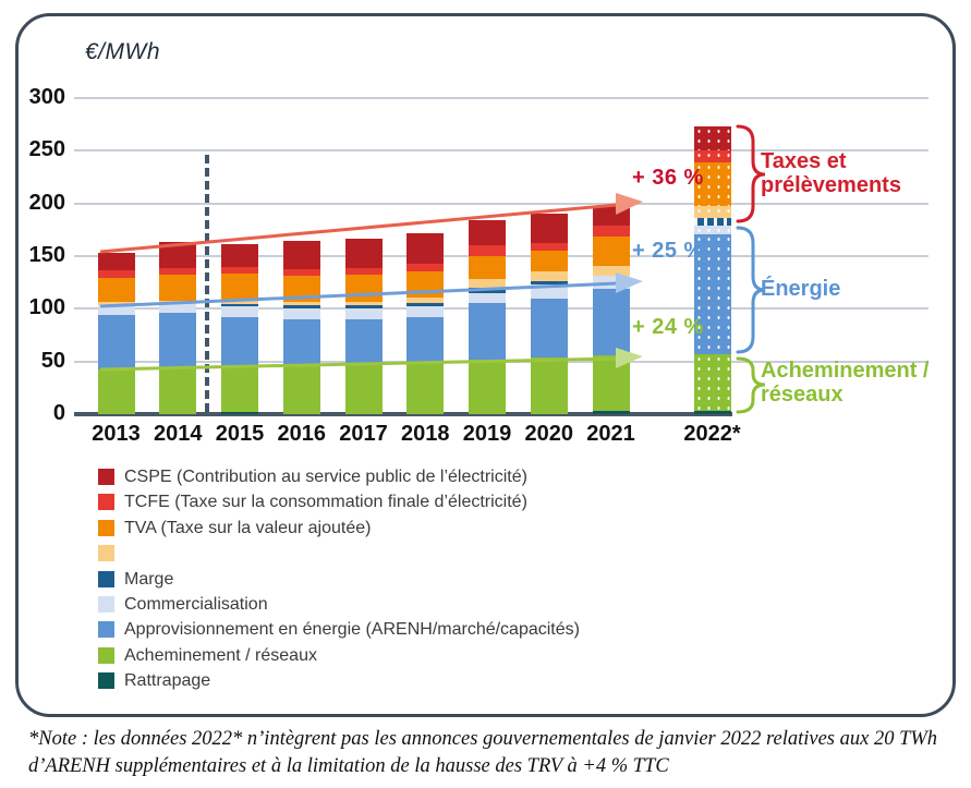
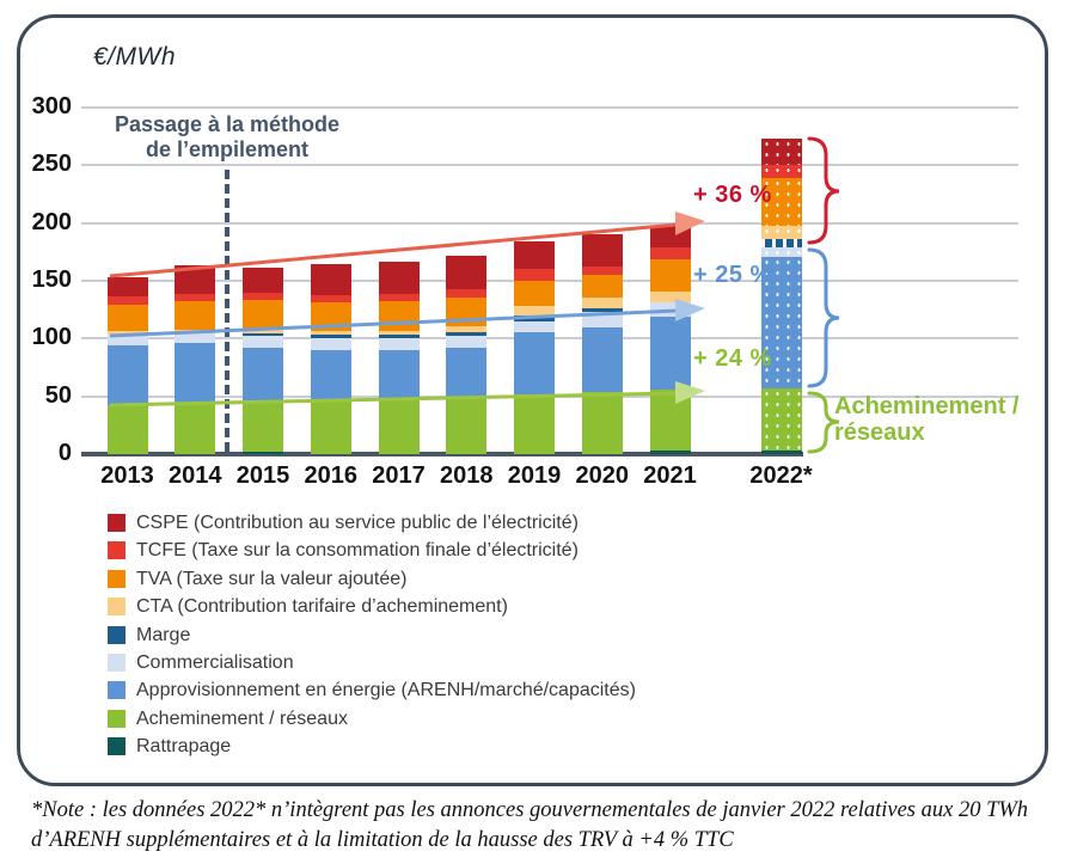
  €/MWh
+ Passage à la méthode
+ de l’empilement
  0
  50
  100
  150
  200
  250
  300
  2013
  2014
  2015
  2016
  2017
  2018
  2019
  2020
  2021
  2022*
  + 36 %
  + 25 %
  + 24 %
- Taxes et prélèvements
- Énergie
  Acheminement / réseaux
  CSPE (Contribution au service public de l’électricité)
  TCFE (Taxe sur la consommation finale d’électricité)
  TVA (Taxe sur la valeur ajoutée)
+ CTA (Contribution tarifaire d’acheminement)
  Marge
  Commercialisation
  Approvisionnement en énergie (ARENH/marché/capacités)
  Acheminement / réseaux
  Rattrapage
  *Note : les données 2022* n’intègrent pas les annonces gouvernementales de janvier 2022 relatives aux 20 TWh d’ARENH supplémentaires et à la limitation de la hausse des TRV à +4 % TTC
